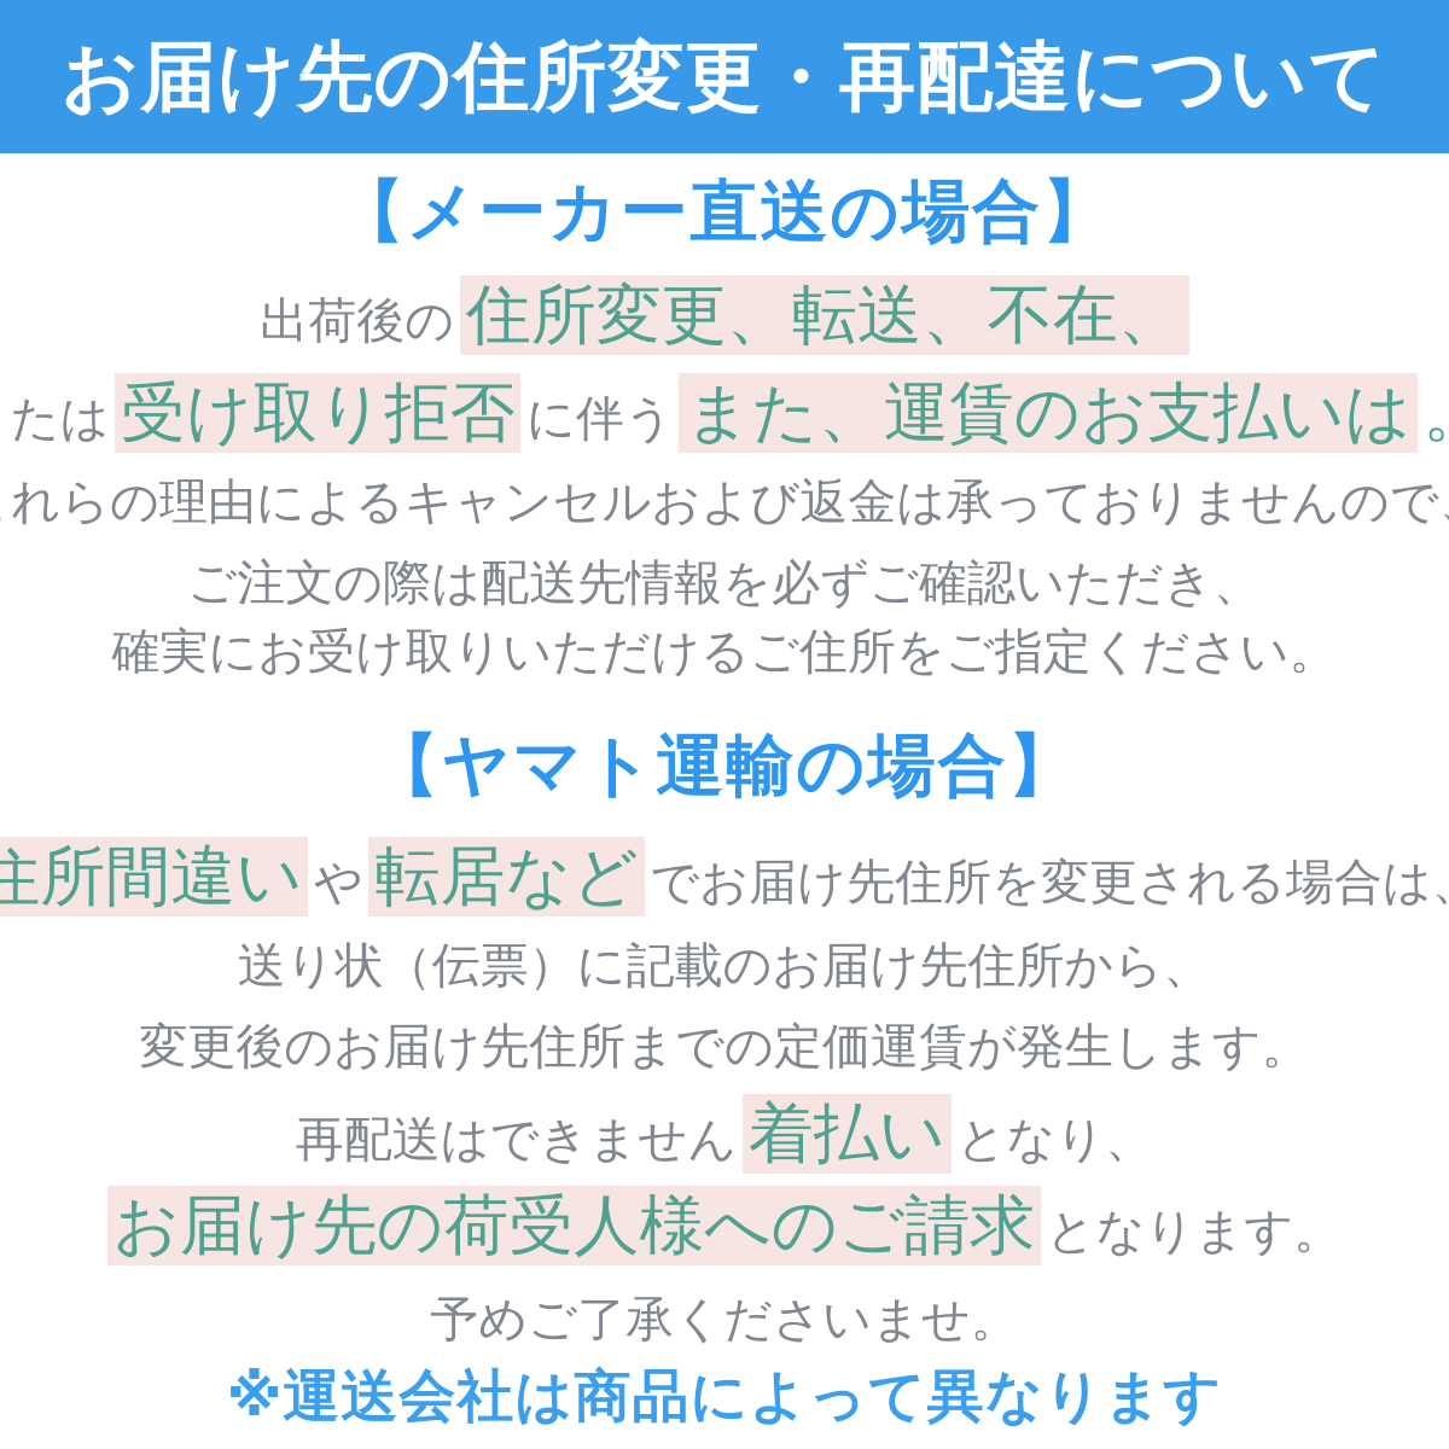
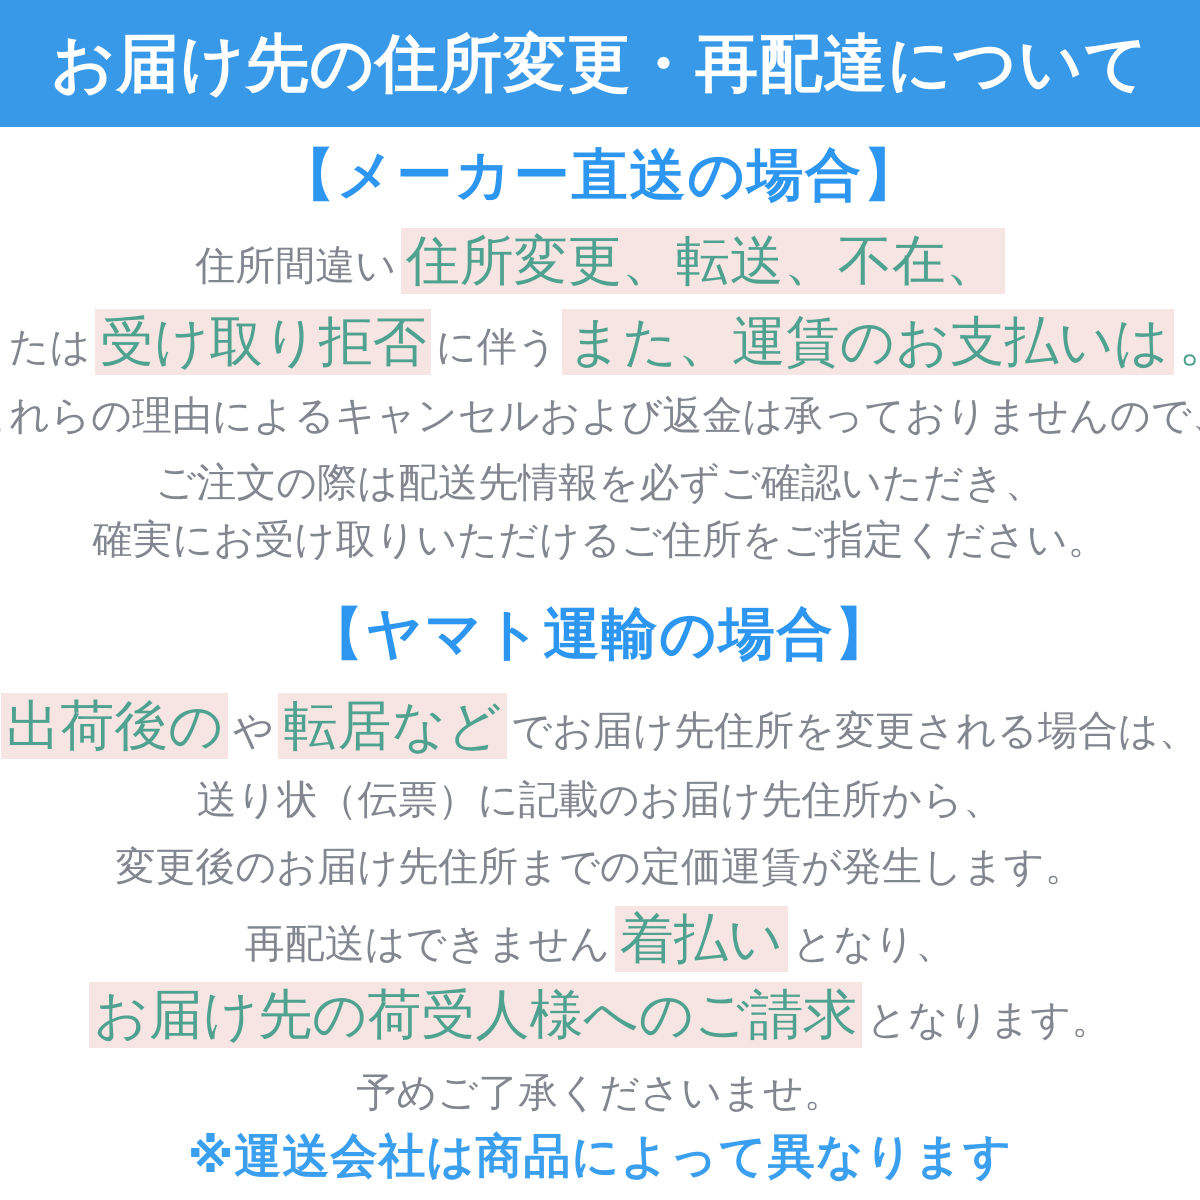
  お届け先の住所変更・再配達について
  【メーカー直送の場合】
- 出荷後の 住所変更、転送、不在、
+ 住所間違い 住所変更、転送、不在、
  たは 受け取り拒否 に伴う また、運賃のお支払いは
  れらの理由によるキャンセルおよび返金は承っておりませんので
  ご注文の際は配送先情報を必ずご確認いただき、
  確実にお受け取りいただけるご住所をご指定ください。
  【ヤマト運輸の場合】
- 住所間違い や 転居など でお届け先住所を変更される場合は
+ 出荷後の や 転居など でお届け先住所を変更される場合は、
  送り状（伝票）に記載のお届け先住所から、
  変更後のお届け先住所までの定価運賃が発生します。
  再配送はできません 着払い となり、
  お届け先の荷受人様へのご請求 となります。
  予めご了承くださいませ。
  ※運送会社は商品によって異なります
